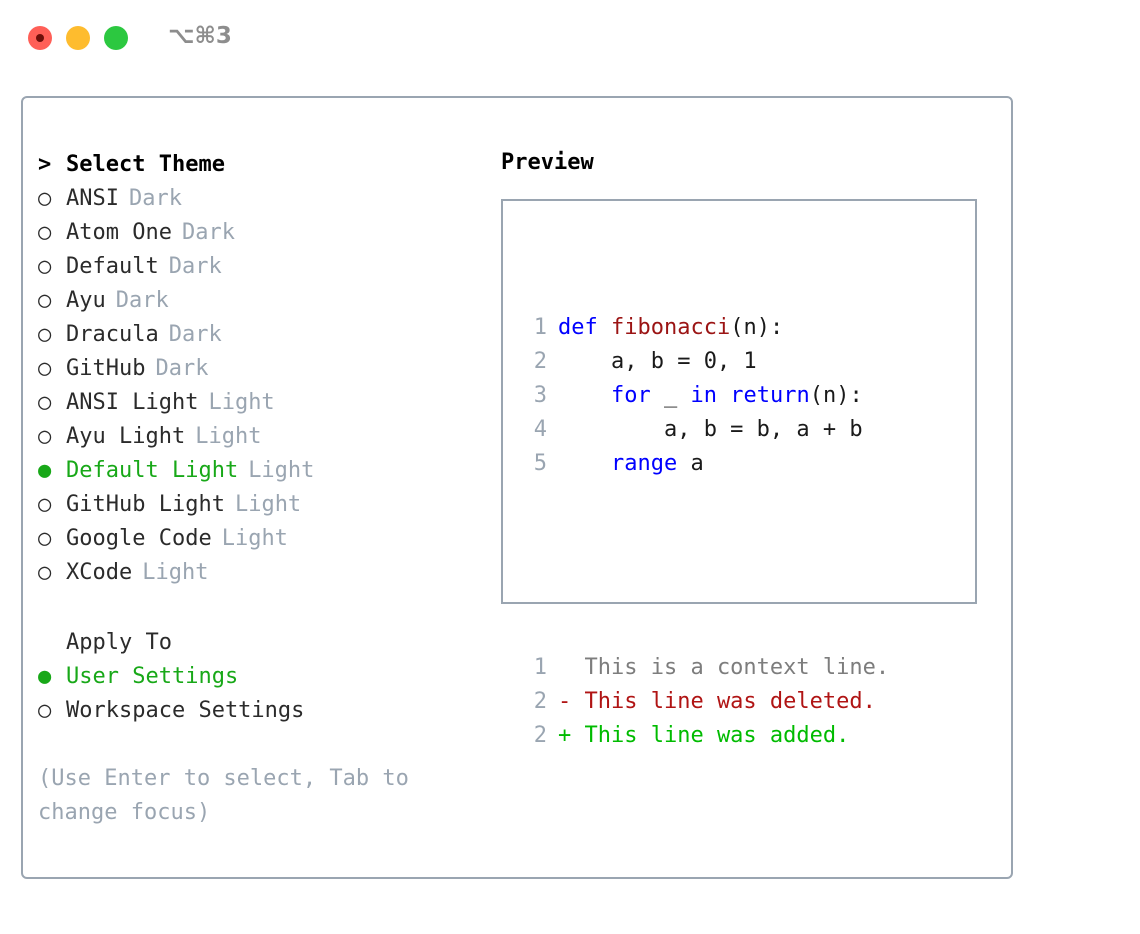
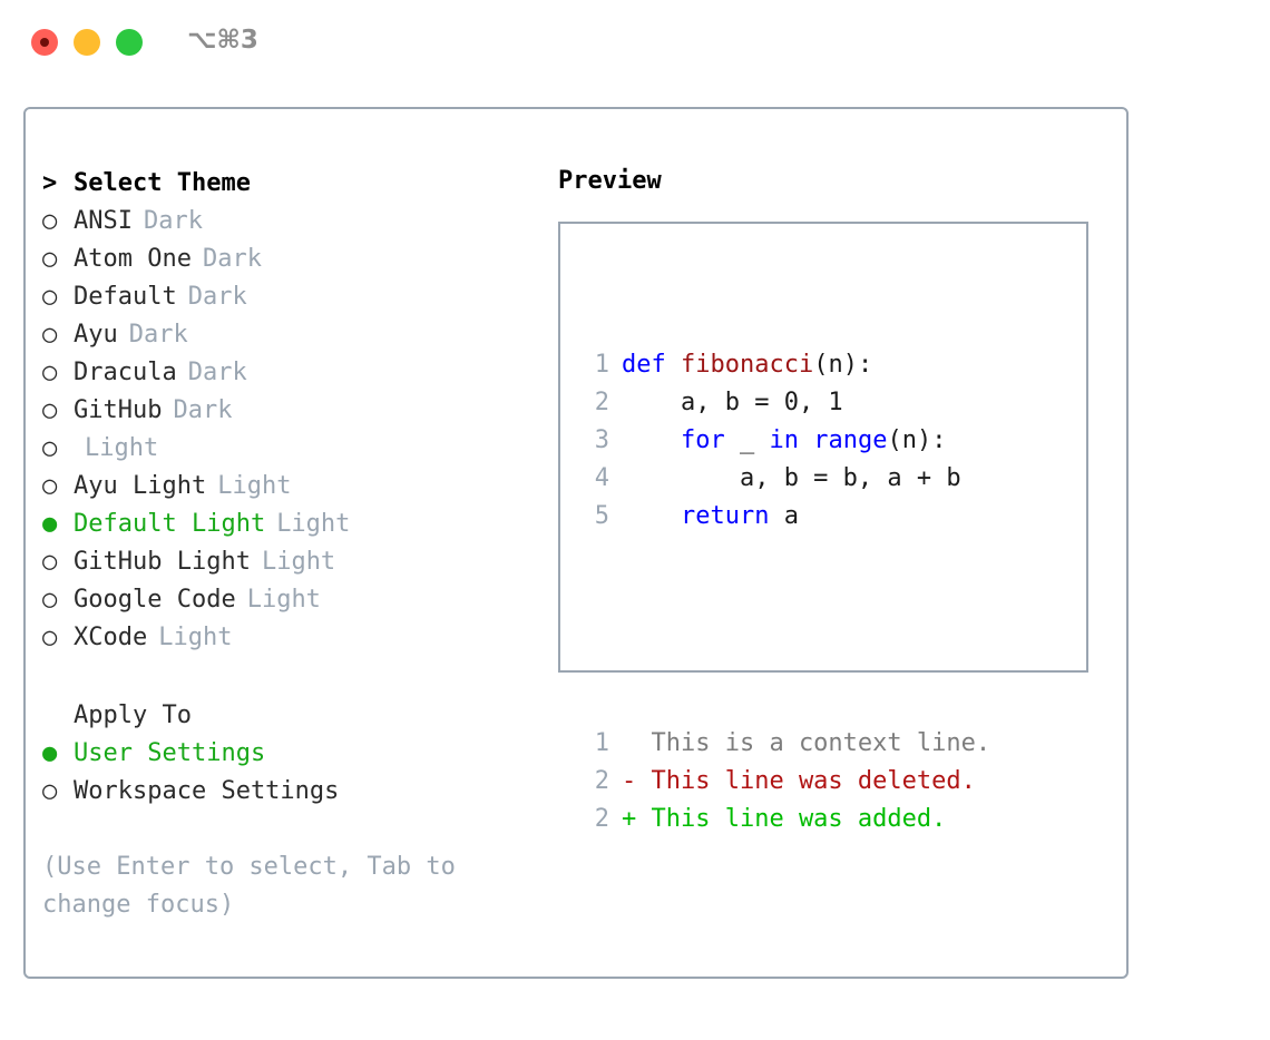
  ⌥⌘3
  >
  Select Theme
  ○
  ANSI
  Dark
  ○
  Atom One
  Dark
  ○
  Default
  Dark
  ○
  Ayu
  Dark
  ○
  Dracula
  Dark
  ○
  GitHub
  Dark
  ○
- ANSI Light
  Light
  ○
  Ayu Light
  Light
  ●
  Default Light
  Light
  ○
  GitHub Light
  Light
  ○
  Google Code
  Light
  ○
  XCode
  Light
  Apply To
  ●
  User Settings
  ○
  Workspace Settings
  (Use Enter to select, Tab to change focus)
  Preview
  1
  def
  fibonacci
  (n):
  2
  a, b = 0, 1
  3
  for
  _
  in
- return
+ range
  (n):
  4
  a, b = b, a + b
  5
- range
+ return
  a
  1
  This is a context line.
  2
  - This line was deleted.
  2
  + This line was added.
